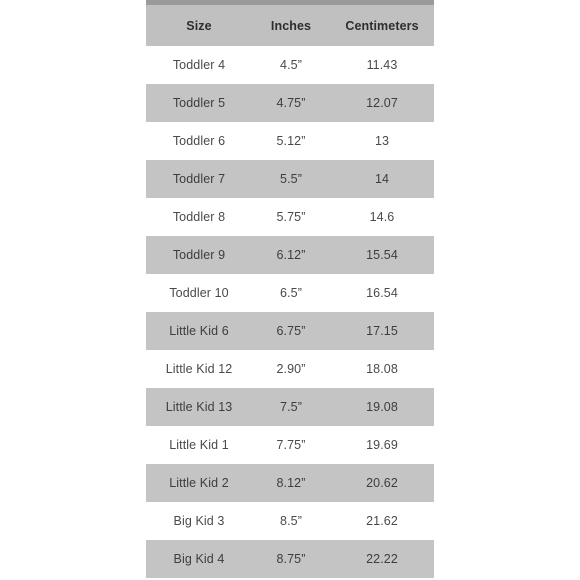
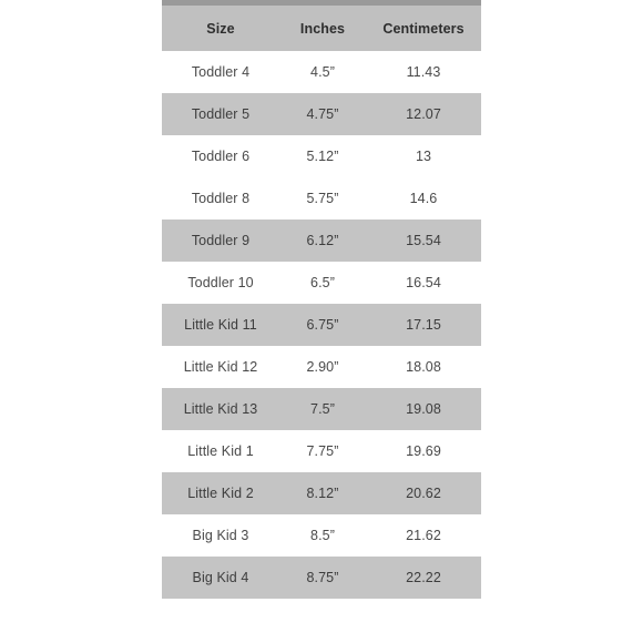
  Size	Inches	Centimeters
  Toddler 4	4.5”	11.43
  Toddler 5	4.75”	12.07
  Toddler 6	5.12”	13
- Toddler 7	5.5”	14
  Toddler 8	5.75”	14.6
  Toddler 9	6.12”	15.54
  Toddler 10	6.5”	16.54
- Little Kid 6	6.75”	17.15
+ Little Kid 11	6.75”	17.15
  Little Kid 12	2.90”	18.08
  Little Kid 13	7.5”	19.08
  Little Kid 1	7.75”	19.69
  Little Kid 2	8.12”	20.62
  Big Kid 3	8.5”	21.62
  Big Kid 4	8.75”	22.22
